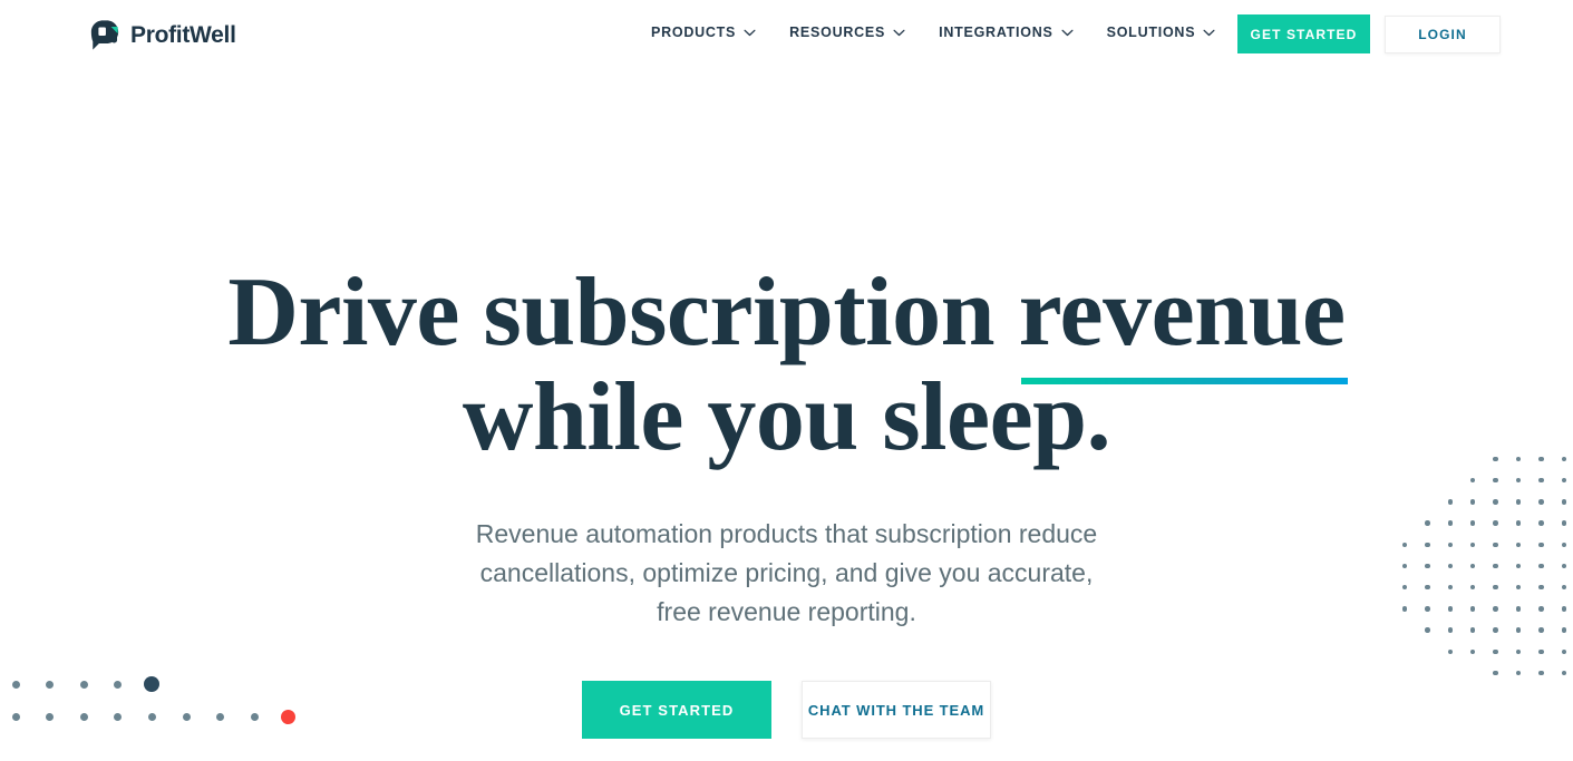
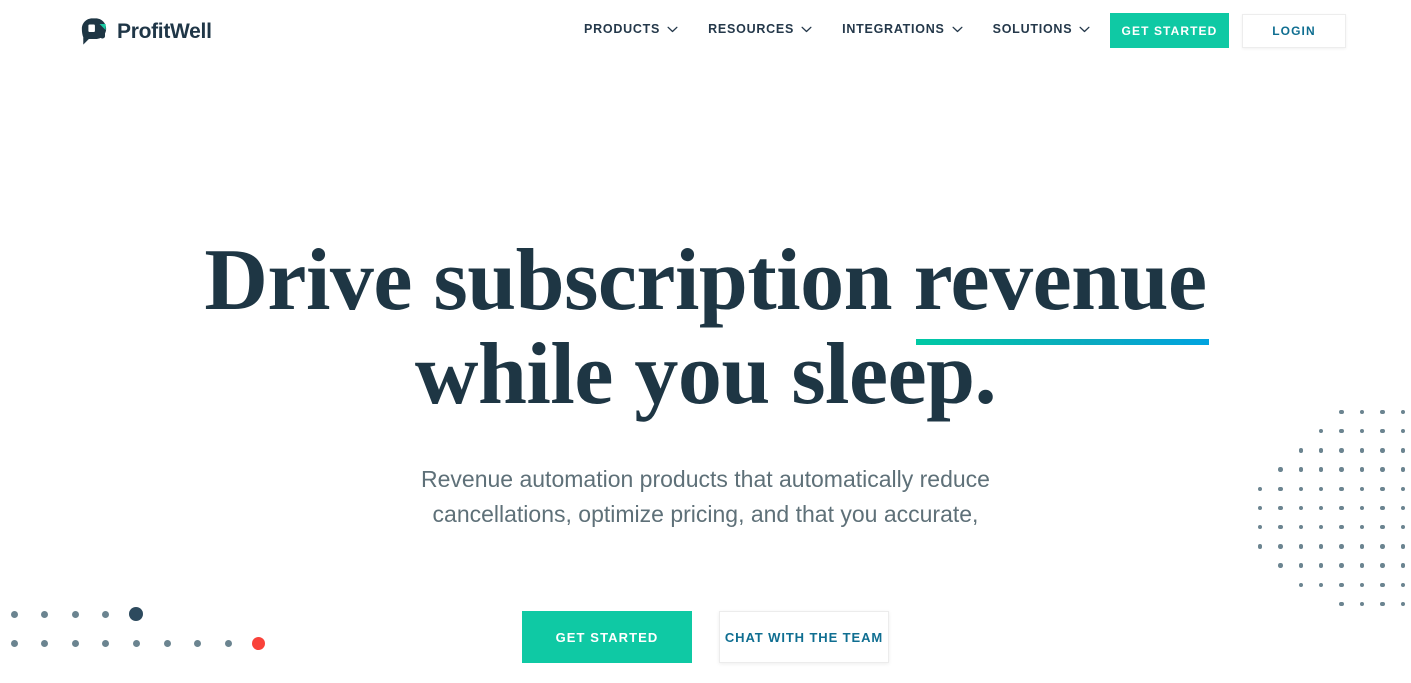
  ProfitWell
  PRODUCTS
  RESOURCES
  INTEGRATIONS
  SOLUTIONS
  GET STARTED
  LOGIN
  Drive subscription revenue
  while you sleep.
- Revenue automation products that subscription reduce
+ Revenue automation products that automatically reduce
- cancellations, optimize pricing, and give you accurate,
+ cancellations, optimize pricing, and that you accurate,
- free revenue reporting.
  GET STARTED
  CHAT WITH THE TEAM
